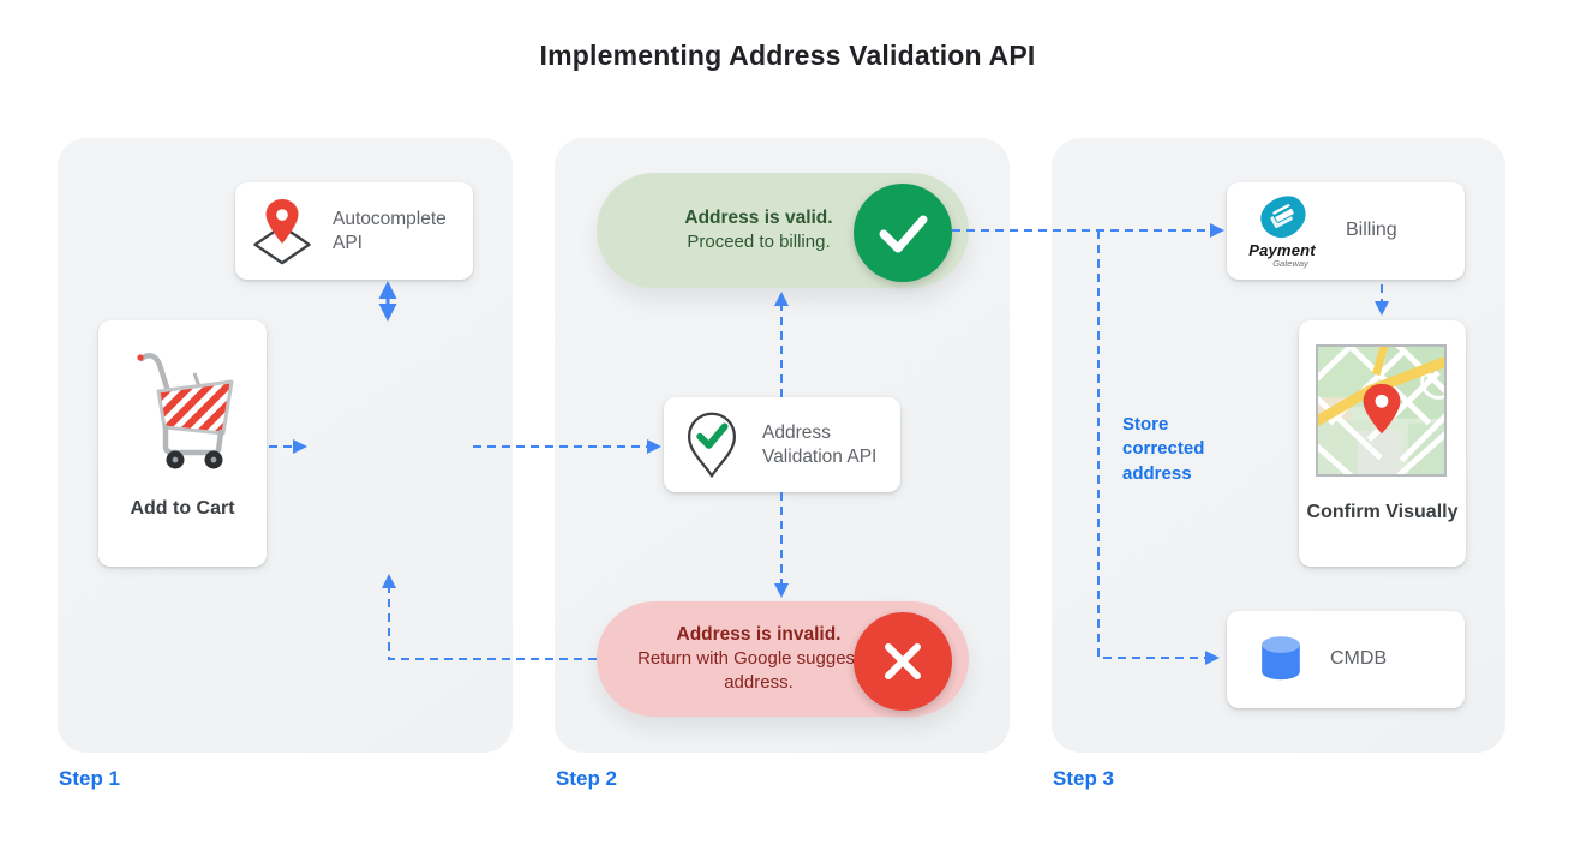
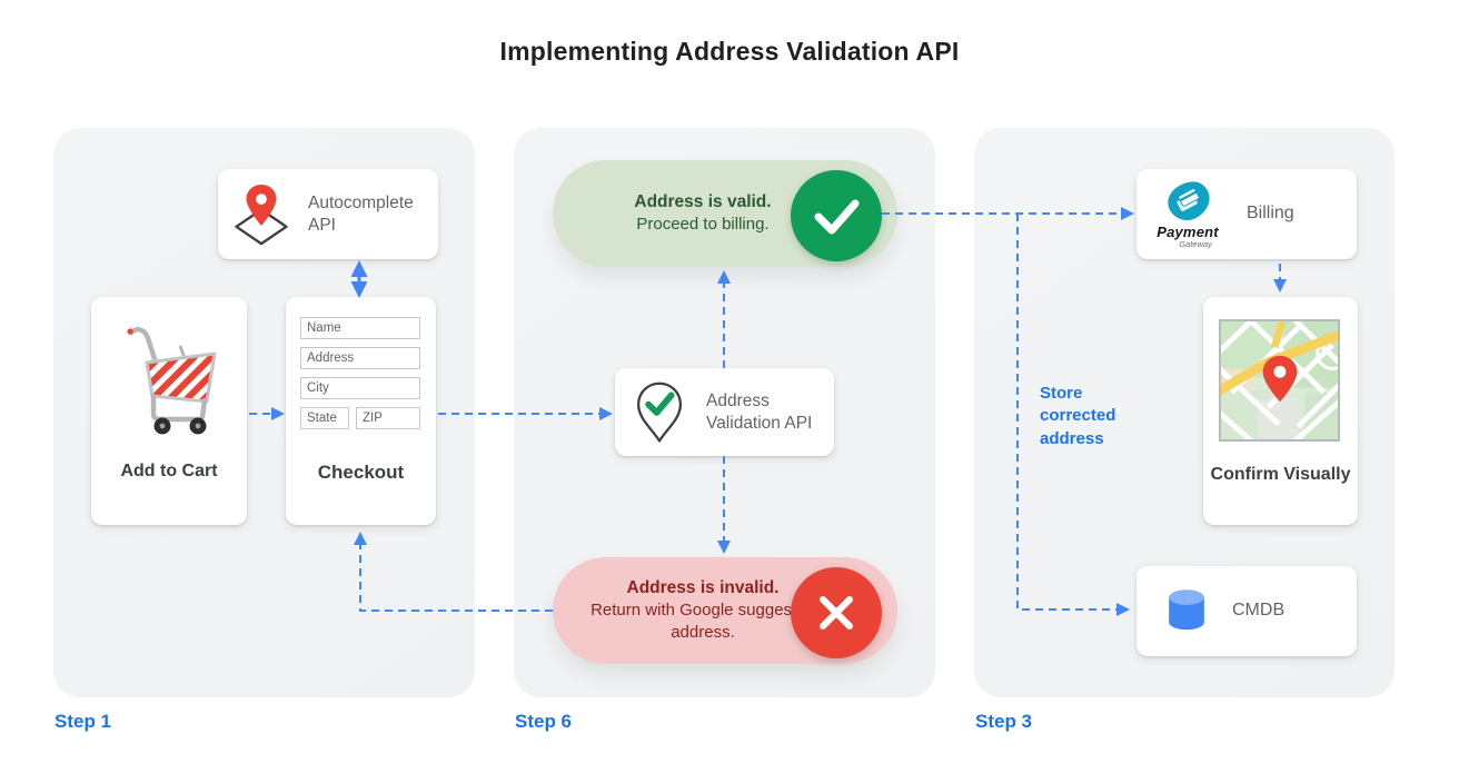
  Implementing Address Validation API
  Autocomplete API
  Add to Cart
+ Name
+ Address
+ City
+ State
+ ZIP
+ Checkout
  Step 1
  Address is valid.
  Proceed to billing.
  Address Validation API
  Address is invalid.
  Return with Google sugges address.
- Step 2
+ Step 6
  Payment
  Gateway
  Billing
  Confirm Visually
  CMDB
  Store corrected address
  Step 3
